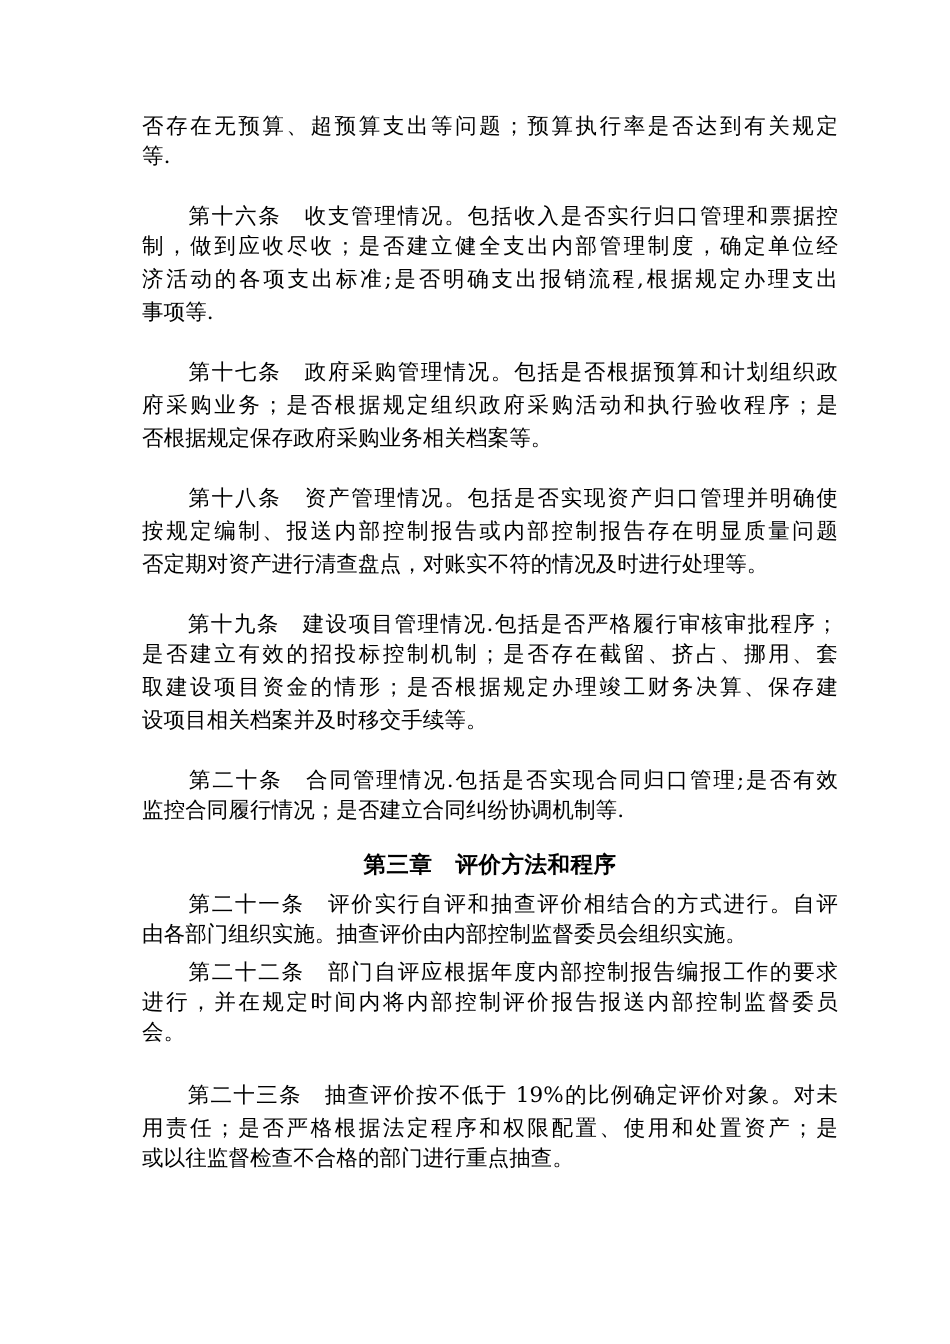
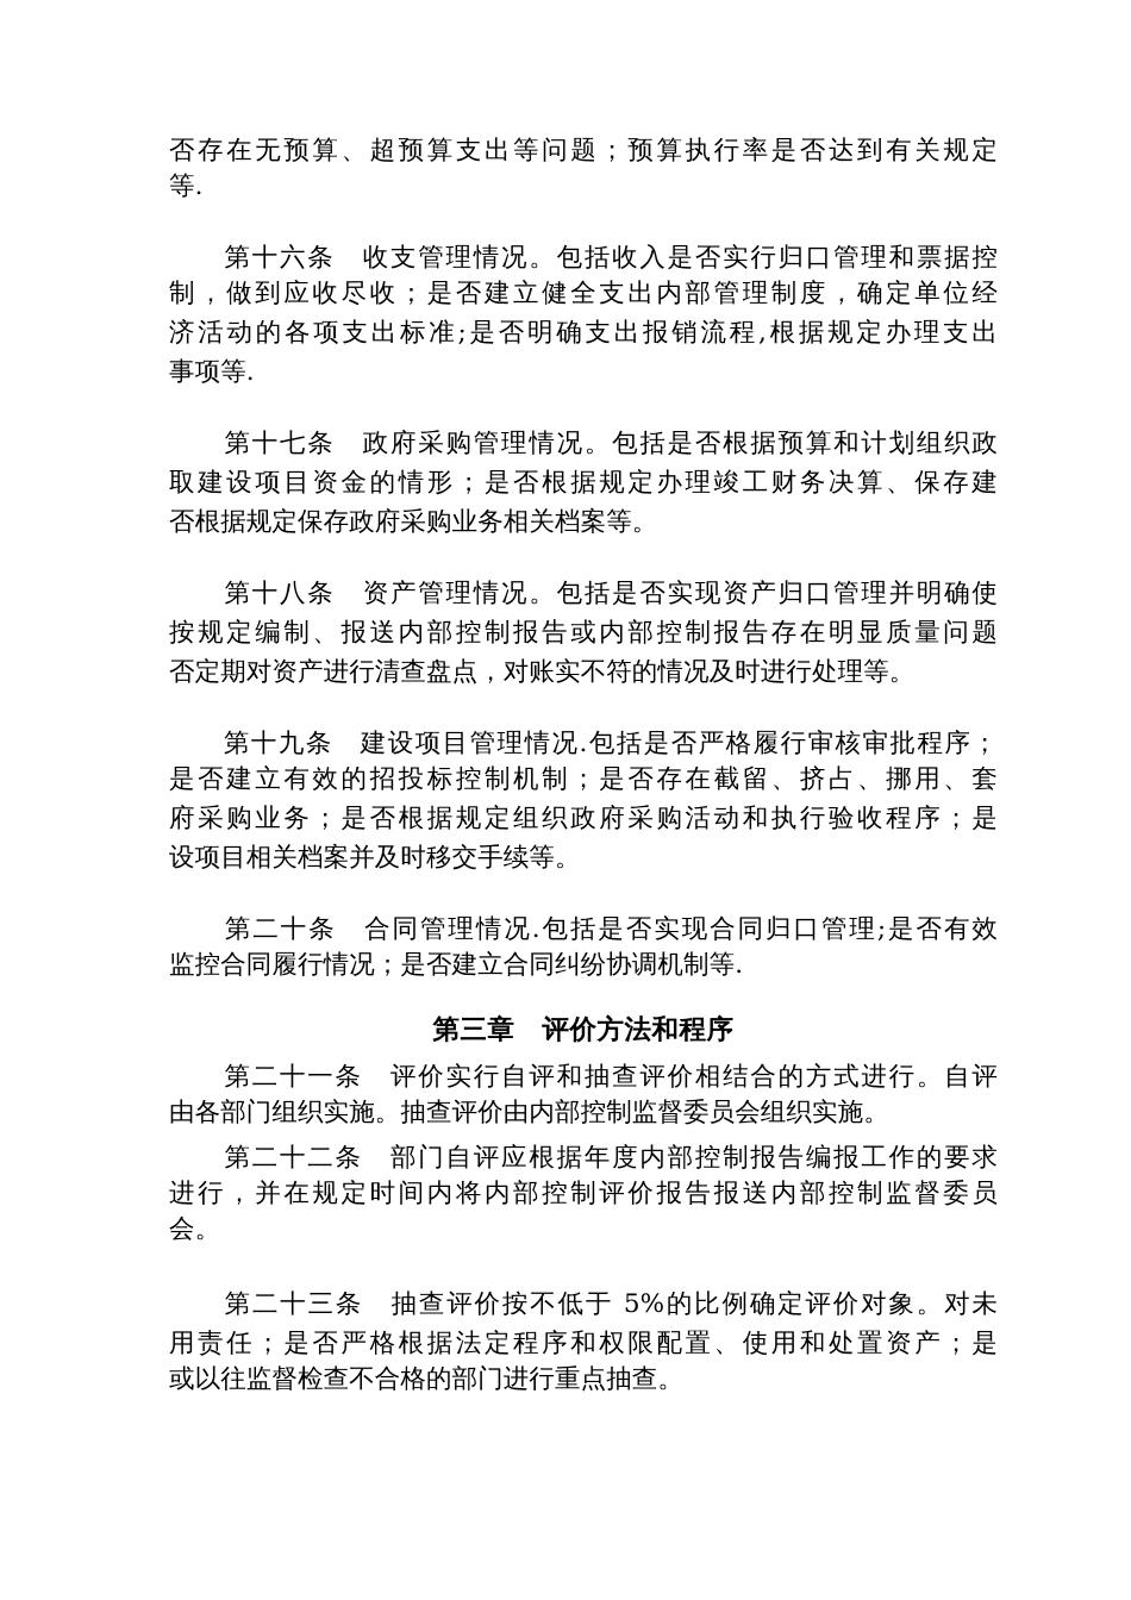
  否存在无预算、超预算支出等问题；预算执行率是否达到有关规定
  等.
  第十六条 收支管理情况。包括收入是否实行归口管理和票据控
  制，做到应收尽收；是否建立健全支出内部管理制度，确定单位经
  济活动的各项支出标准;是否明确支出报销流程,根据规定办理支出
  事项等.
  第十七条 政府采购管理情况。包括是否根据预算和计划组织政
- 府采购业务；是否根据规定组织政府采购活动和执行验收程序；是
+ 取建设项目资金的情形；是否根据规定办理竣工财务决算、保存建
  否根据规定保存政府采购业务相关档案等。
  第十八条 资产管理情况。包括是否实现资产归口管理并明确使
  按规定编制、报送内部控制报告或内部控制报告存在明显质量问题
  否定期对资产进行清查盘点，对账实不符的情况及时进行处理等。
  第十九条 建设项目管理情况.包括是否严格履行审核审批程序；
  是否建立有效的招投标控制机制；是否存在截留、挤占、挪用、套
- 取建设项目资金的情形；是否根据规定办理竣工财务决算、保存建
+ 府采购业务；是否根据规定组织政府采购活动和执行验收程序；是
  设项目相关档案并及时移交手续等。
  第二十条 合同管理情况.包括是否实现合同归口管理;是否有效
  监控合同履行情况；是否建立合同纠纷协调机制等.
  第三章 评价方法和程序
  第二十一条 评价实行自评和抽查评价相结合的方式进行。自评
  由各部门组织实施。抽查评价由内部控制监督委员会组织实施。
  第二十二条 部门自评应根据年度内部控制报告编报工作的要求
  进行，并在规定时间内将内部控制评价报告报送内部控制监督委员
  会。
- 第二十三条 抽查评价按不低于 19%的比例确定评价对象。对未
+ 第二十三条 抽查评价按不低于 5%的比例确定评价对象。对未
  用责任；是否严格根据法定程序和权限配置、使用和处置资产；是
  或以往监督检查不合格的部门进行重点抽查。
